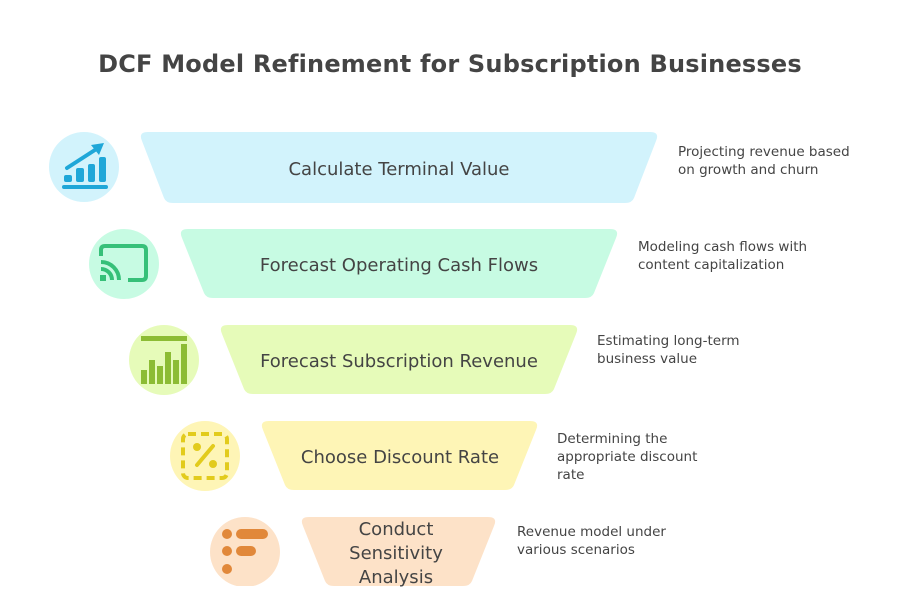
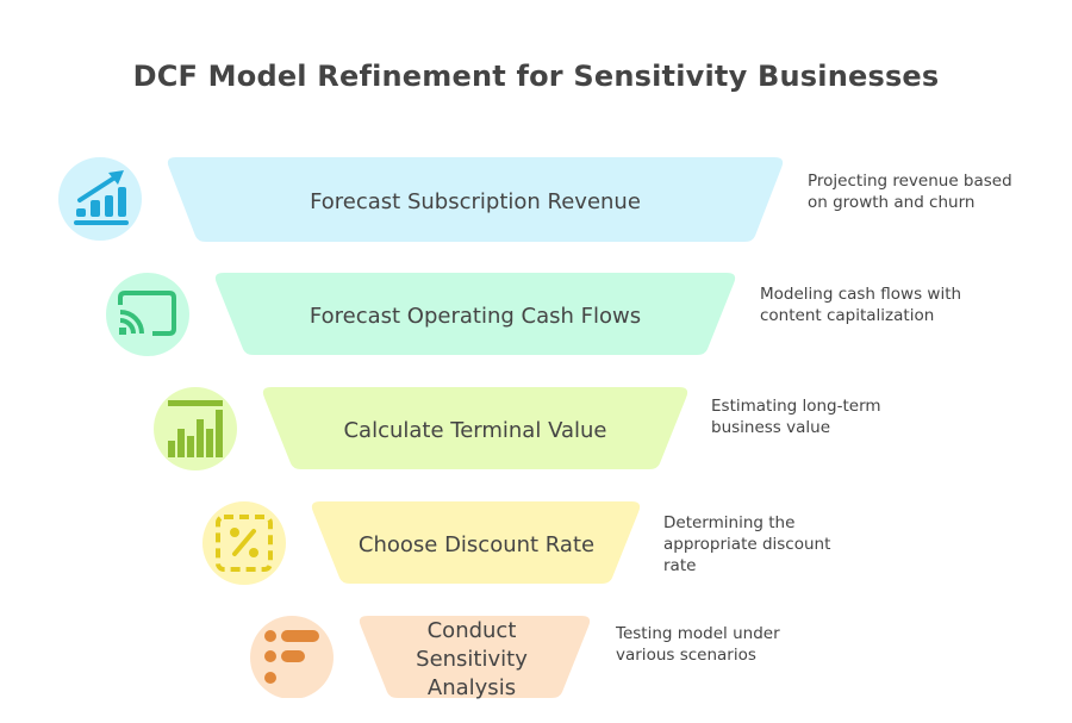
- DCF Model Refinement for Subscription Businesses
+ DCF Model Refinement for Sensitivity Businesses
- Calculate Terminal Value
+ Forecast Subscription Revenue
  Forecast Operating Cash Flows
- Forecast Subscription Revenue
+ Calculate Terminal Value
  Choose Discount Rate
  Conduct Sensitivity Analysis
  Projecting revenue based on growth and churn
  Modeling cash flows with content capitalization
  Estimating long-term business value
  Determining the appropriate discount rate
- Revenue model under various scenarios
+ Testing model under various scenarios
